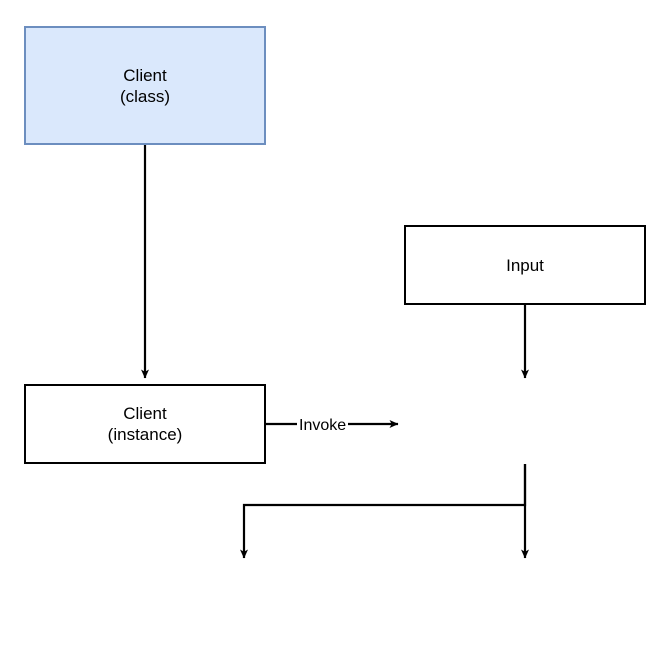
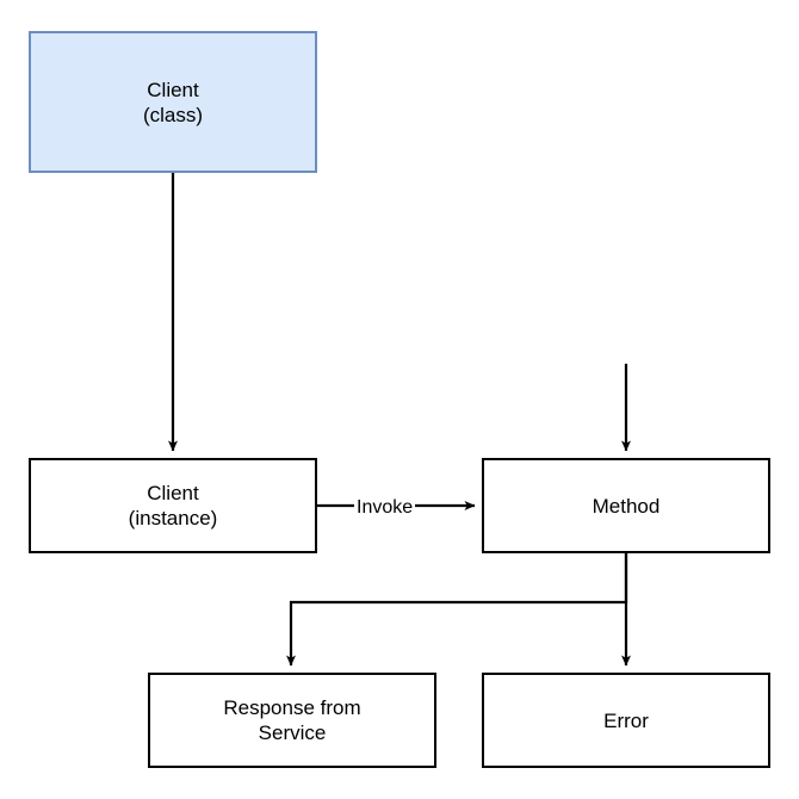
  Client
  (class)
- Input
  Client
  (instance)
+ Method
+ Response from
+ Service
+ Error
  Invoke
